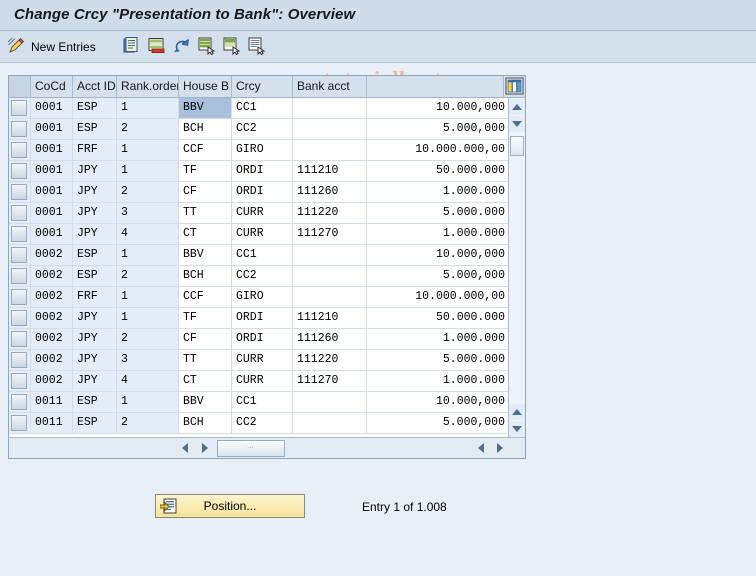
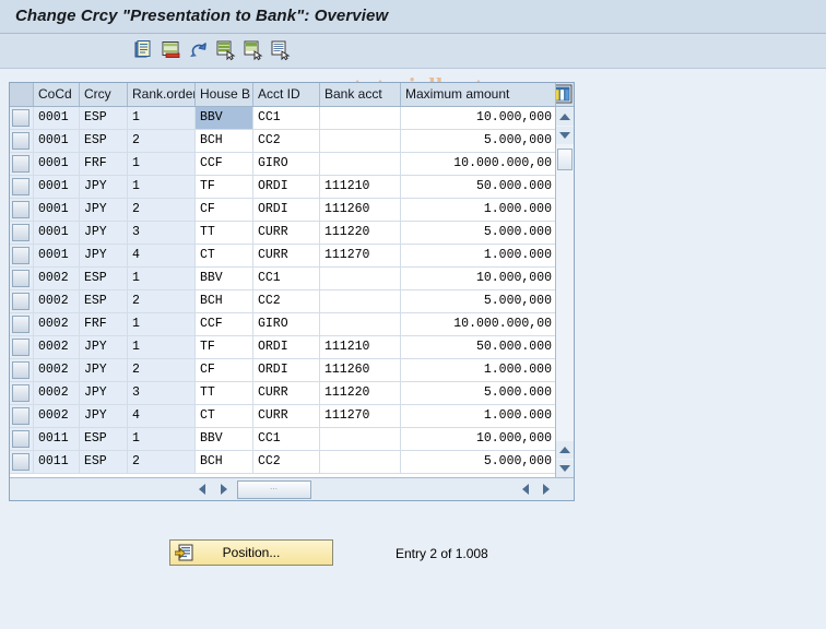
  Change Crcy "Presentation to Bank": Overview
- New Entries
  CoCd
- Acct ID
+ Crcy
  Rank.orde
  House B
- Crcy
+ Acct ID
  Bank acct
+ Maximum amount
  0001
  ESP
  1
  BBV
  CC1
  10.000,000
  0001
  ESP
  2
  BCH
  CC2
  5.000,000
  0001
  FRF
  1
  CCF
  GIRO
  10.000.000,00
  0001
  JPY
  1
  TF
  ORDI
  111210
  50.000.000
  0001
  JPY
  2
  CF
  ORDI
  111260
  1.000.000
  0001
  JPY
  3
  TT
  CURR
  111220
  5.000.000
  0001
  JPY
  4
  CT
  CURR
  111270
  1.000.000
  0002
  ESP
  1
  BBV
  CC1
  10.000,000
  0002
  ESP
  2
  BCH
  CC2
  5.000,000
  0002
  FRF
  1
  CCF
  GIRO
  10.000.000,00
  0002
  JPY
  1
  TF
  ORDI
  111210
  50.000.000
  0002
  JPY
  2
  CF
  ORDI
  111260
  1.000.000
  0002
  JPY
  3
  TT
  CURR
  111220
  5.000.000
  0002
  JPY
  4
  CT
  CURR
  111270
  1.000.000
  0011
  ESP
  1
  BBV
  CC1
  10.000,000
  0011
  ESP
  2
  BCH
  CC2
  5.000,000
  Position...
- Entry 1 of 1.008
+ Entry 2 of 1.008
